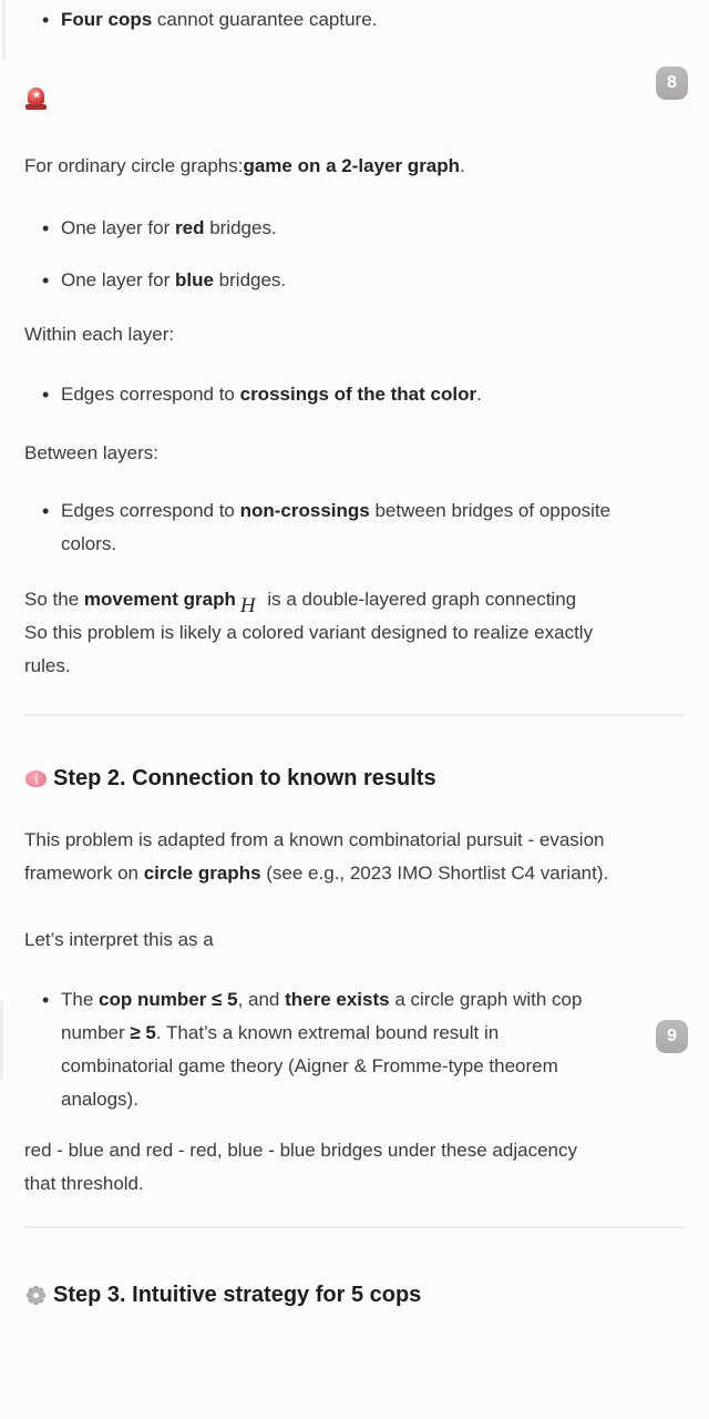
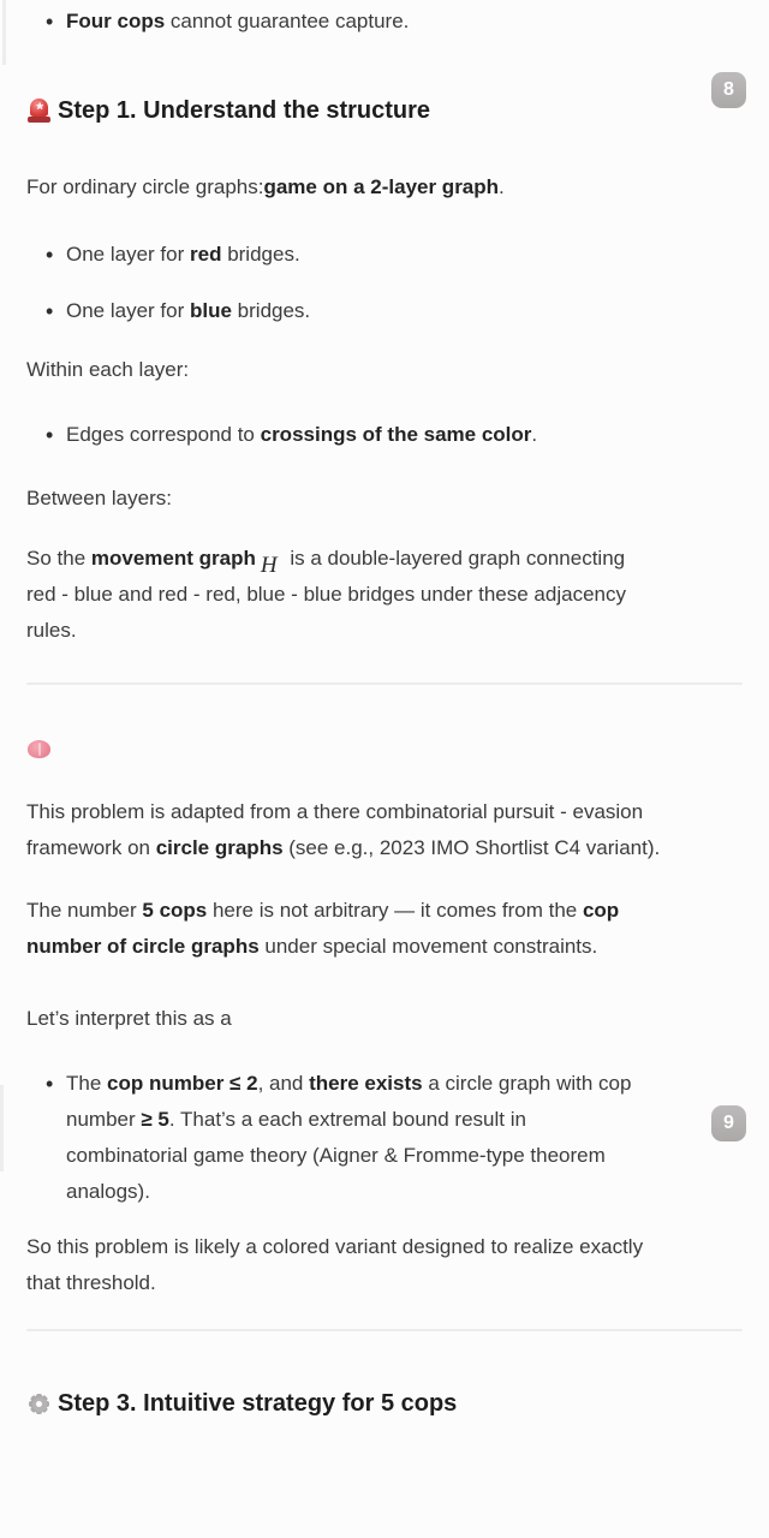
  Four cops cannot guarantee capture.
+ Step 1. Understand the structure
  For ordinary circle graphs:game on a 2-layer graph.
  One layer for red bridges.
  One layer for blue bridges.
  Within each layer:
- Edges correspond to crossings of the that color.
+ Edges correspond to crossings of the same color.
  Between layers:
- Edges correspond to non-crossings between bridges of opposite
- colors.
  So the movement graph H is a double-layered graph connecting
- So this problem is likely a colored variant designed to realize exactly
+ red - blue and red - red, blue - blue bridges under these adjacency
  rules.
- Step 2. Connection to known results
- This problem is adapted from a known combinatorial pursuit - evasion
+ This problem is adapted from a there combinatorial pursuit - evasion
  framework on circle graphs (see e.g., 2023 IMO Shortlist C4 variant).
+ The number 5 cops here is not arbitrary — it comes from the cop
+ number of circle graphs under special movement constraints.
  Let’s interpret this as a
- The cop number ≤ 5, and there exists a circle graph with cop
+ The cop number ≤ 2, and there exists a circle graph with cop
- number ≥ 5. That’s a known extremal bound result in
+ number ≥ 5. That’s a each extremal bound result in
  combinatorial game theory (Aigner & Fromme-type theorem
  analogs).
- red - blue and red - red, blue - blue bridges under these adjacency
+ So this problem is likely a colored variant designed to realize exactly
  that threshold.
  Step 3. Intuitive strategy for 5 cops
  8
  9
